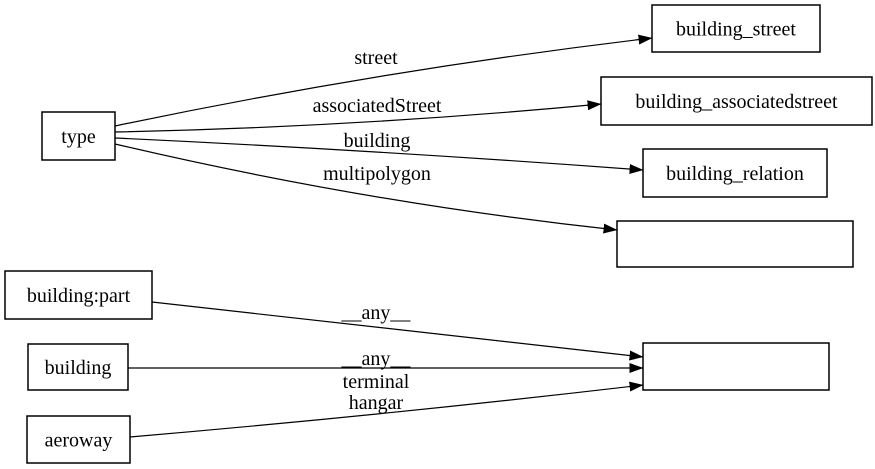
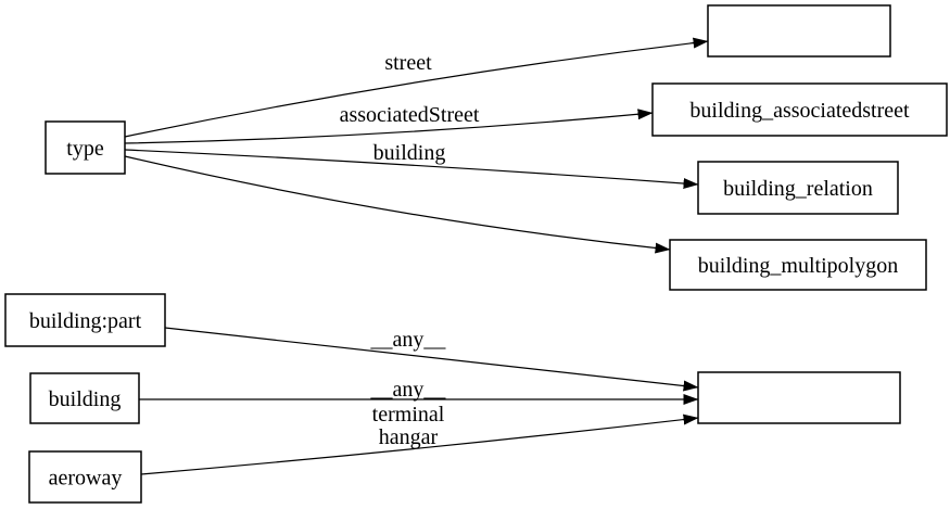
  street
  associatedStreet
  building
- multipolygon
  __any__
  __any__
  terminal
  hangar
  type
  building:part
  building
  aeroway
- building_street
  building_associatedstreet
  building_relation
+ building_multipolygon
